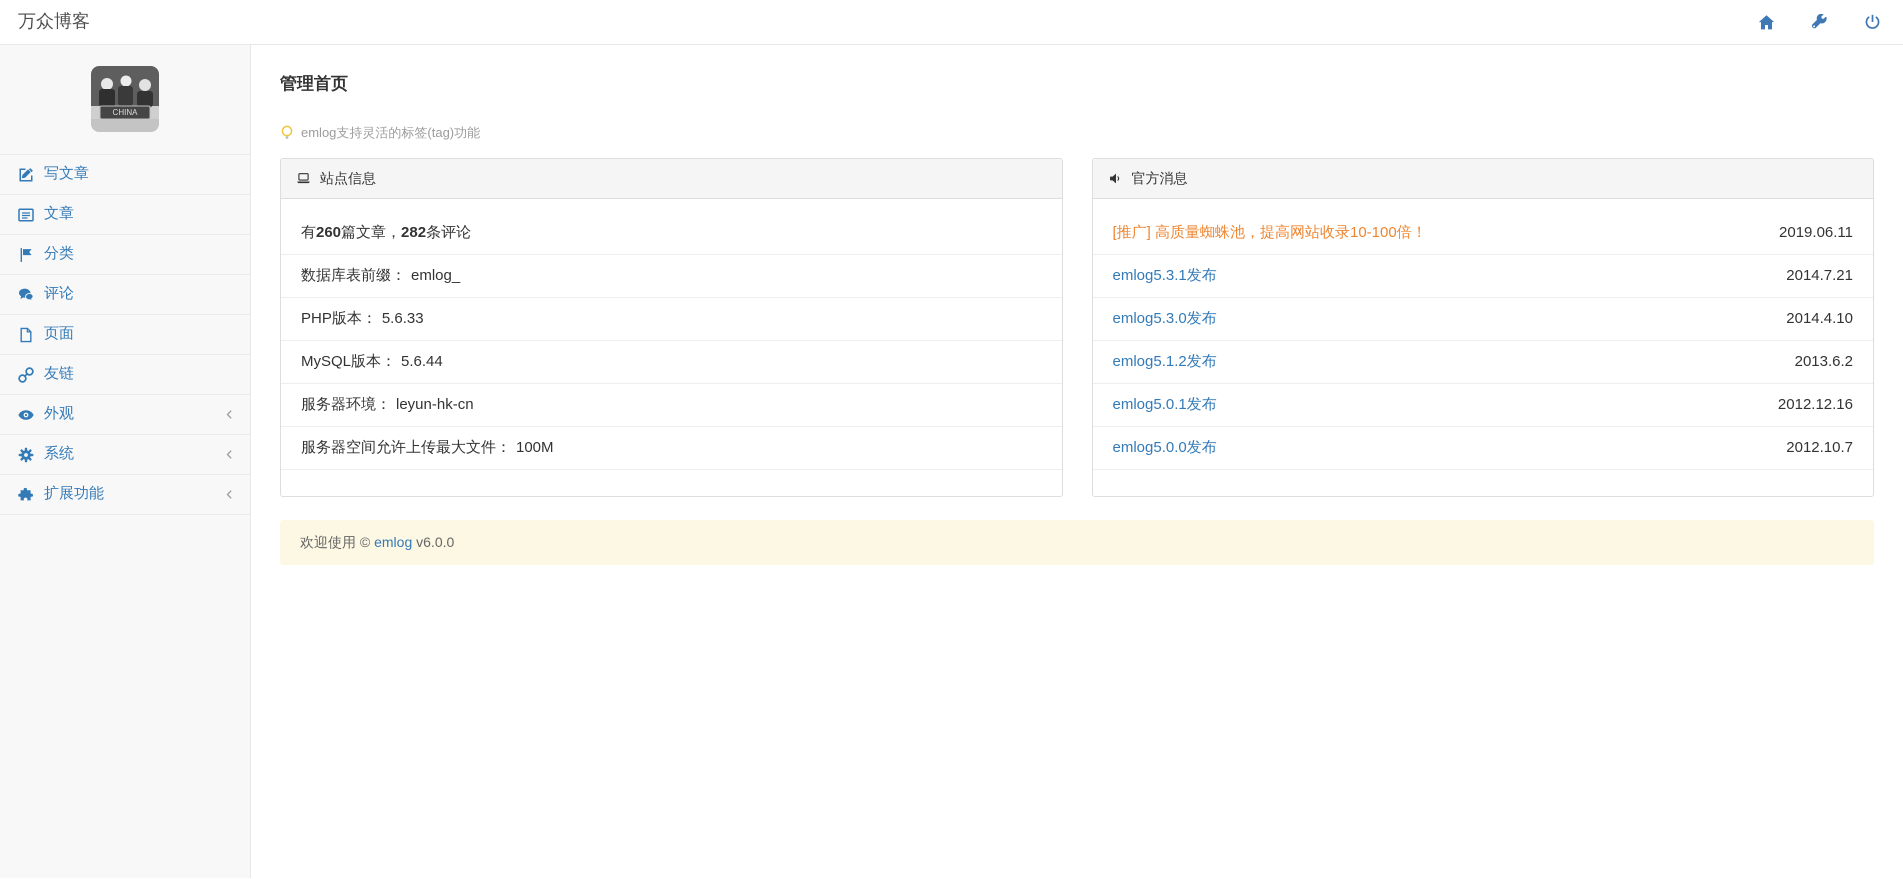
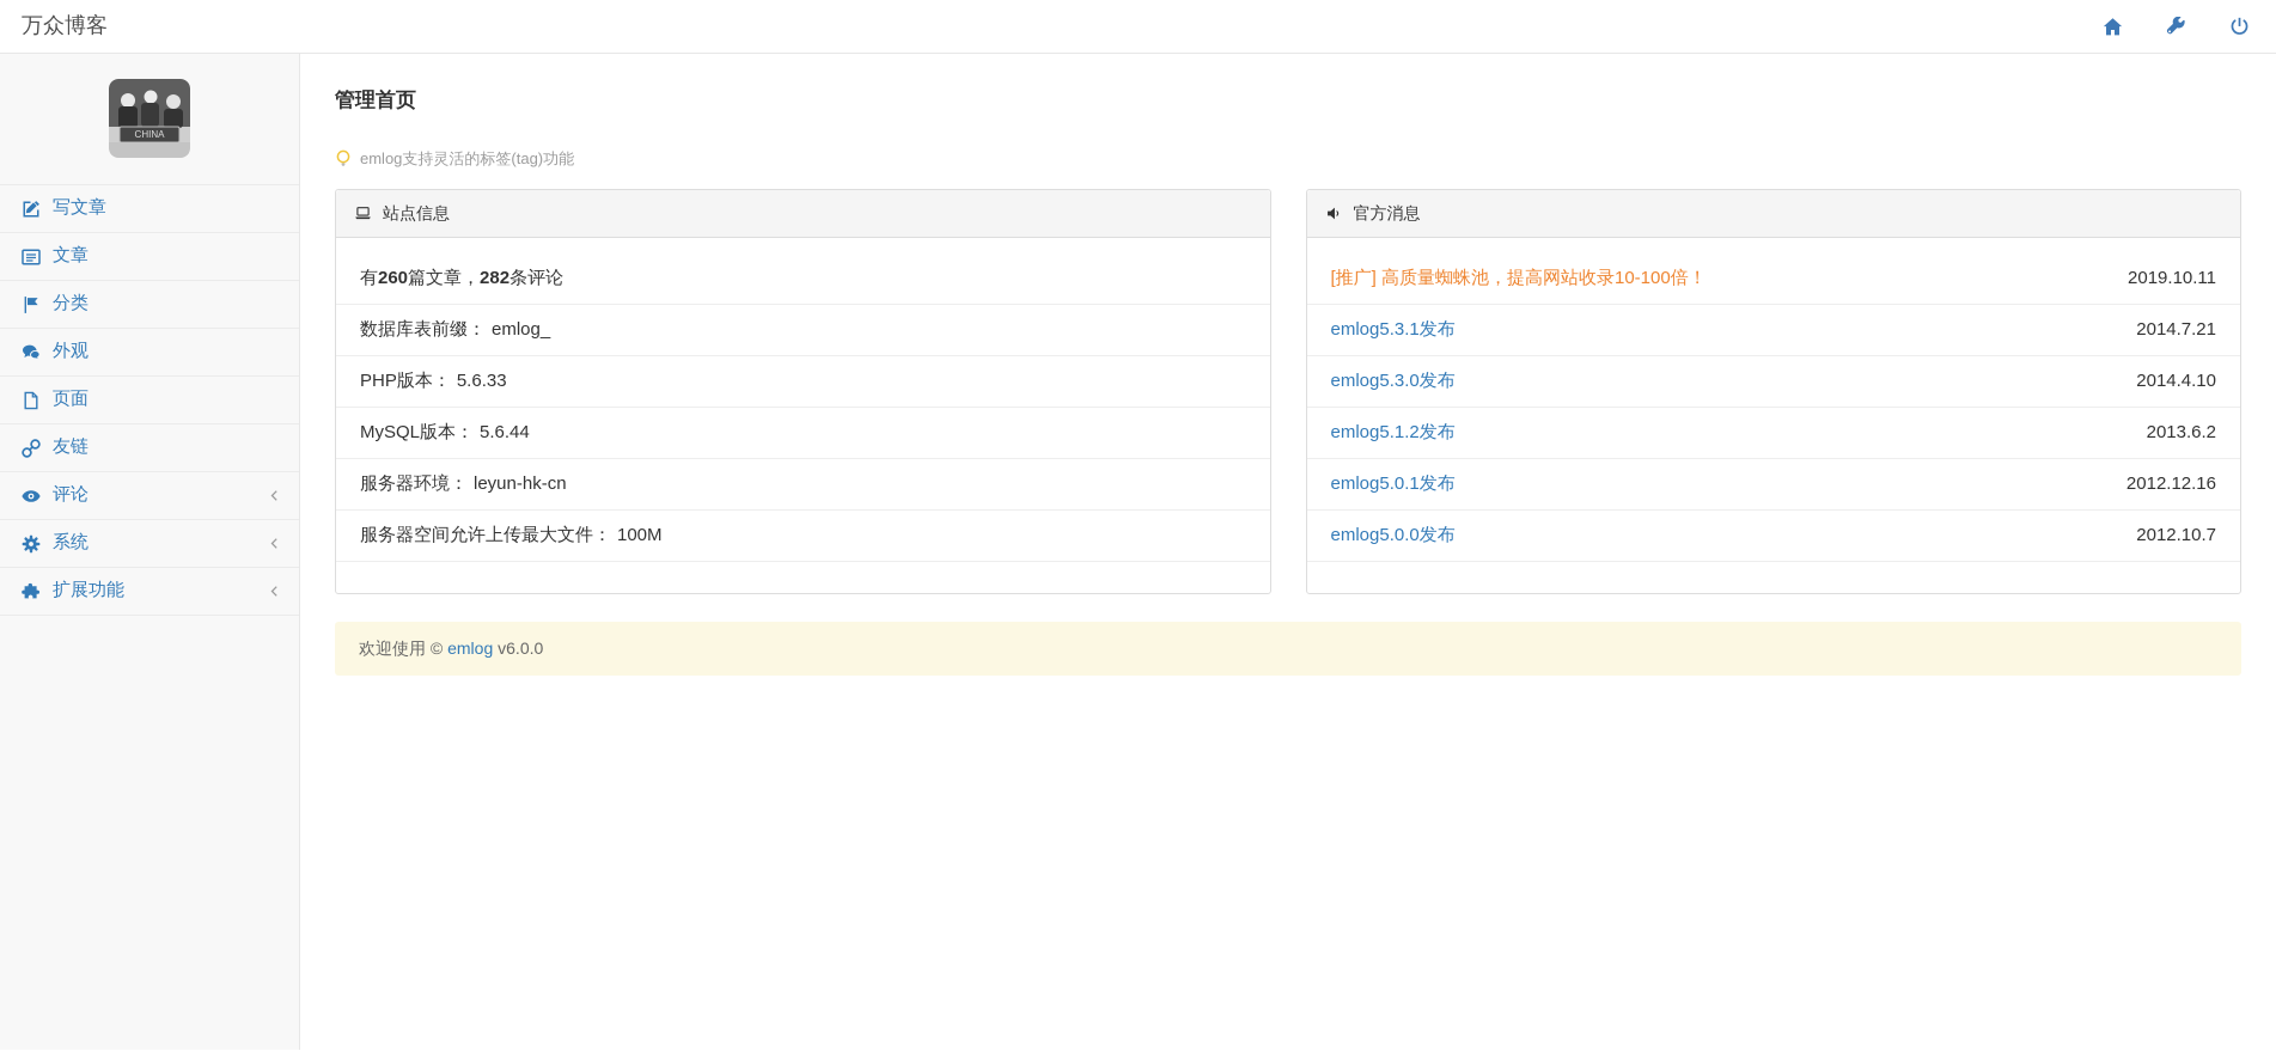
  万众博客
  CHINA
  写文章
  文章
  分类
- 评论
+ 外观
  页面
  友链
- 外观
+ 评论
  系统
  扩展功能
  管理首页
  emlog支持灵活的标签(tag)功能
  站点信息
  有
  260
  篇文章，
  282
  条评论
  数据库表前缀：
  emlog_
  PHP版本：
  5.6.33
  MySQL版本：
  5.6.44
  服务器环境：
  leyun-hk-cn
  服务器空间允许上传最大文件：
  100M
  官方消息
  [推广] 高质量蜘蛛池，提高网站收录10-100倍！
- 2019.06.11
+ 2019.10.11
  emlog5.3.1发布
  2014.7.21
  emlog5.3.0发布
  2014.4.10
  emlog5.1.2发布
  2013.6.2
  emlog5.0.1发布
  2012.12.16
  emlog5.0.0发布
  2012.10.7
  欢迎使用 © emlog v6.0.0
